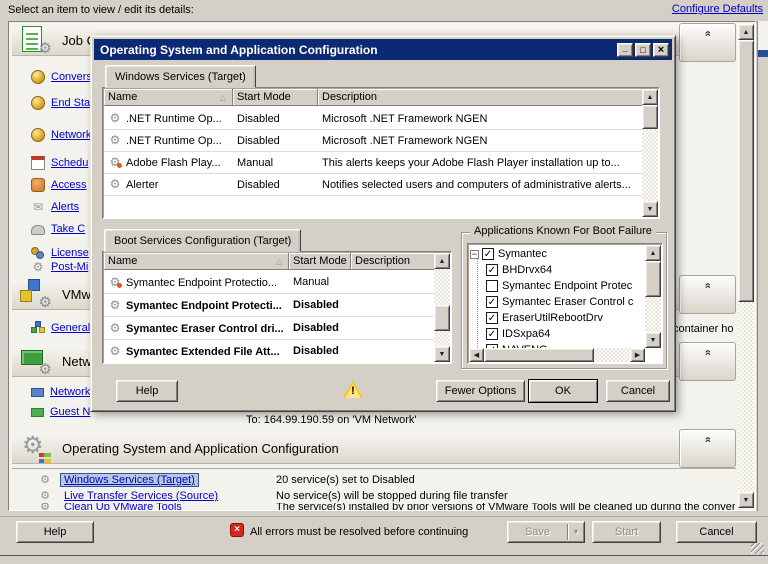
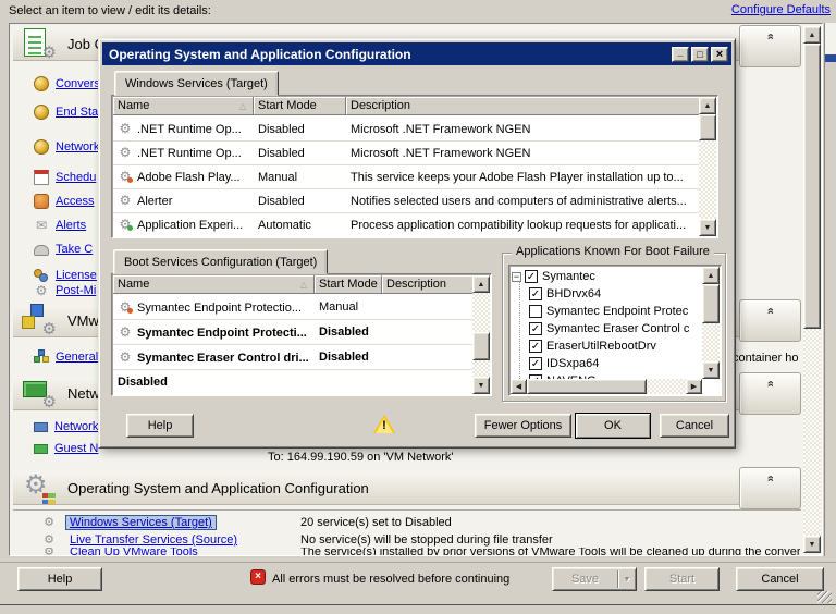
  Select an item to view / edit its details:
  Configure Defaults
  ⚙
  Job
  Conver
  End Sta
  Network
  Schedu
  Access
  ✉
  Alerts
  Take C
  License
  ⚙
  Post-Mi
  ⚙
  VMw
  General
  ⚙
  Netw
  Network
  Guest N
  To: 164.99.190.59 on 'VM Network'
  ontainer ho
  ⚙
  Operating System and Application Configuration
  ⚙
  Windows Services (Target)
  20 service(s) set to Disabled
  ⚙
  Live Transfer Services (Source)
  No service(s) will be stopped during file transfer
  ⚙
  Clean Up VMware Tools
  The service(s) installed by prior versions of VMware Tools will be cleaned up during the conver
  Operating System and Application Configuration
  _
  □
  ×
  Windows Services (Target)
  Name
  △
  Start Mode
  Description
  ⚙ .NET Runtime Op...
  Disabled
  Microsoft .NET Framework NGEN
  ⚙ .NET Runtime Op...
  Disabled
  Microsoft .NET Framework NGEN
  ⚙ Adobe Flash Play...
  Manual
- This alerts keeps your Adobe Flash Player installation up to...
+ This service keeps your Adobe Flash Player installation up to...
  ⚙ Alerter
  Disabled
  Notifies selected users and computers of administrative alerts...
+ ⚙ Application Experi...
+ Automatic
+ Process application compatibility lookup requests for applicati...
  Boot Services Configuration (Target)
  Name
  △
  Start Mode
  Description
  ⚙ Symantec Endpoint Protectio...
  Manual
  ⚙ Symantec Endpoint Protecti...
  Disabled
  ⚙ Symantec Eraser Control dri...
  Disabled
- ⚙ Symantec Extended File Att...
  Disabled
  Applications Known For Boot Failure
  −
  ✓
  Symantec
  ✓
  BHDrvx64
  Symantec Endpoint Protec
  ✓
  Symantec Eraser Control c
  ✓
  EraserUtilRebootDrv
  ✓
  IDSxpa64
  Help
  !
  Fewer Options
  OK
  Cancel
  Help
  ×
  All errors must be resolved before continuing
  Save
  Start
  Cancel
